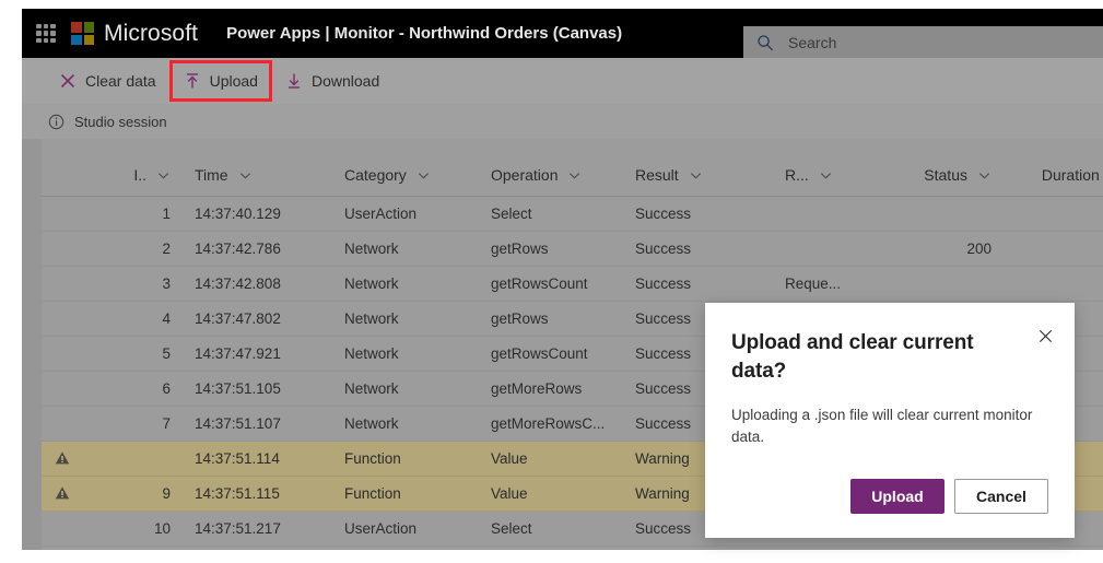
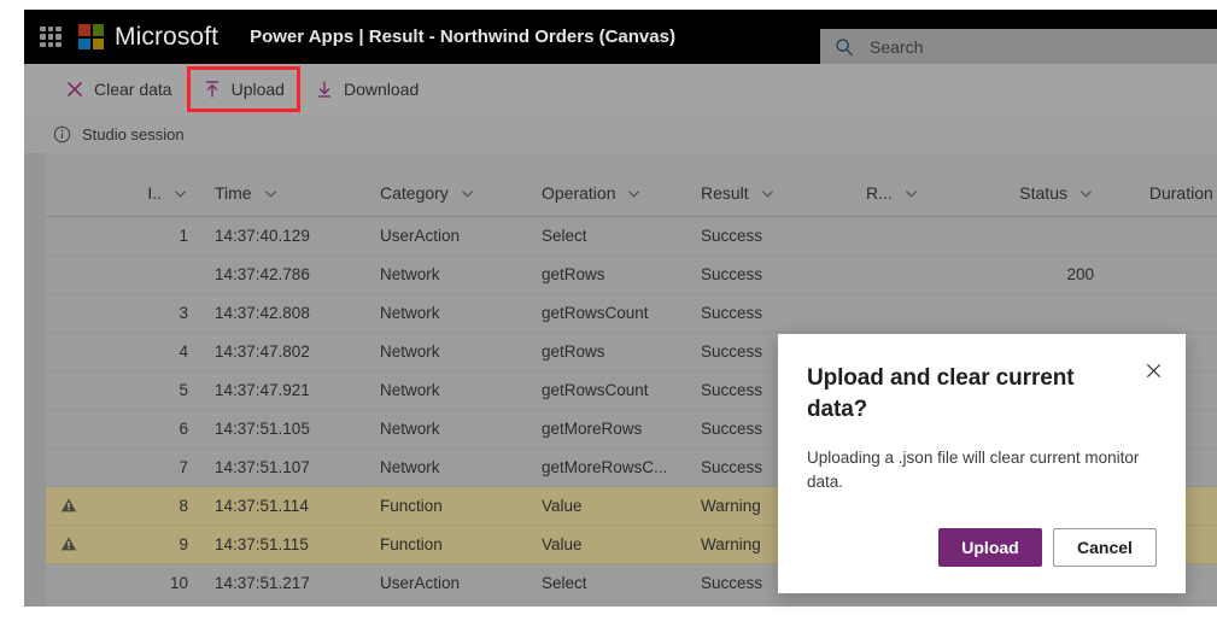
  Microsoft
- Power Apps | Monitor - Northwind Orders (Canvas)
+ Power Apps | Result - Northwind Orders (Canvas)
  Search
  Clear data
  Upload
  Download
  Studio session
  I..
  Time
  Category
  Operation
  Result
  R...
  Status
  1
  14:37:40.129
  UserAction
  Select
  Success
- 2
  14:37:42.786
  Network
  getRows
  Success
  200
  3
  14:37:42.808
  Network
  getRowsCount
  Success
- Reque...
  4
  14:37:47.802
  Network
  getRows
  Success
  5
  14:37:47.921
  Network
  getRowsCount
  Success
  6
  14:37:51.105
  Network
  getMoreRows
  Success
  7
  14:37:51.107
  Network
  getMoreRowsC...
  Success
+ 8
  14:37:51.114
  Function
  Value
  Warning
  9
  14:37:51.115
  Function
  Value
  Warning
  10
  14:37:51.217
  UserAction
  Select
  Success
  Upload and clear current data?
  Uploading a .json file will clear current monitor data.
  Upload
  Cancel
